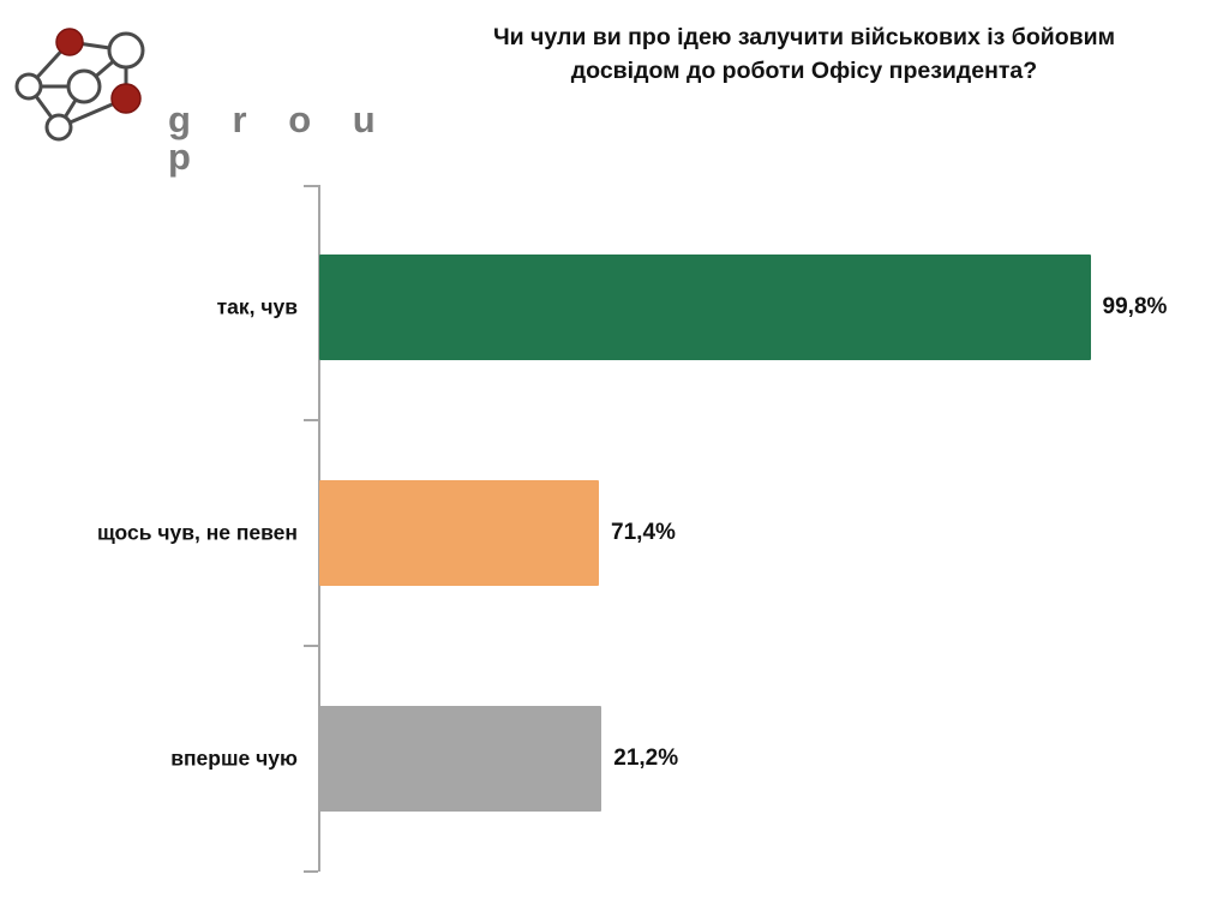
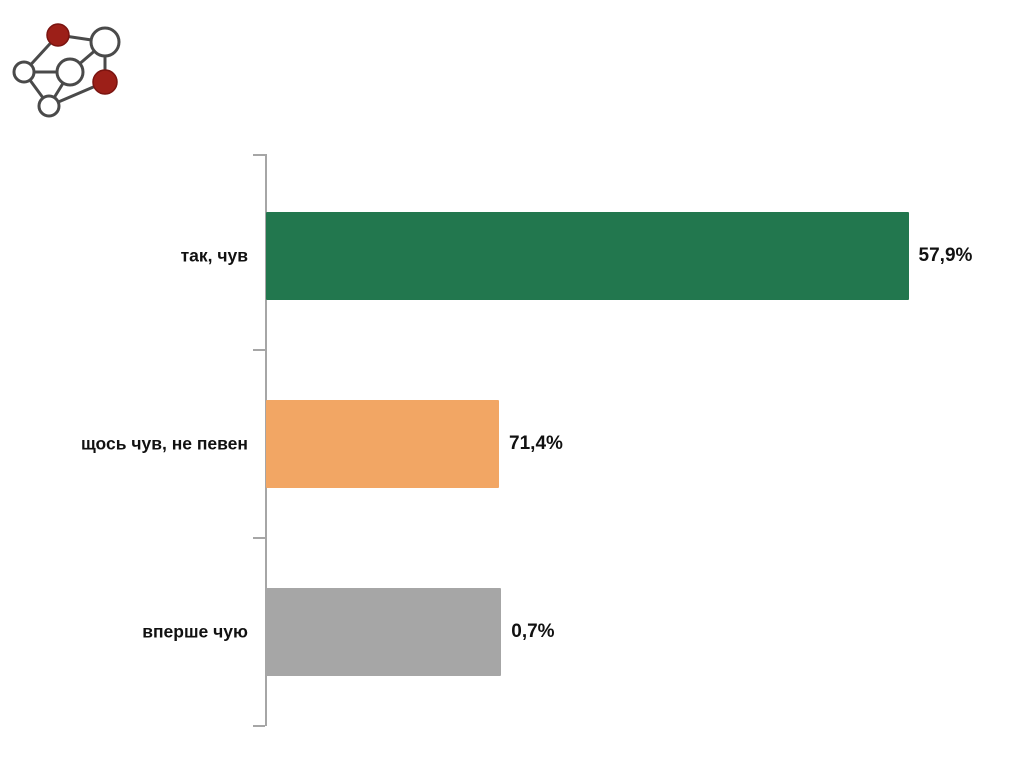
- g r o u p
- Чи чули ви про ідею залучити військових із бойовим
- досвідом до роботи Офісу президента?
  так, чув
- 99,8%
+ 57,9%
  щось чув, не певен
  71,4%
  вперше чую
- 21,2%
+ 0,7%
